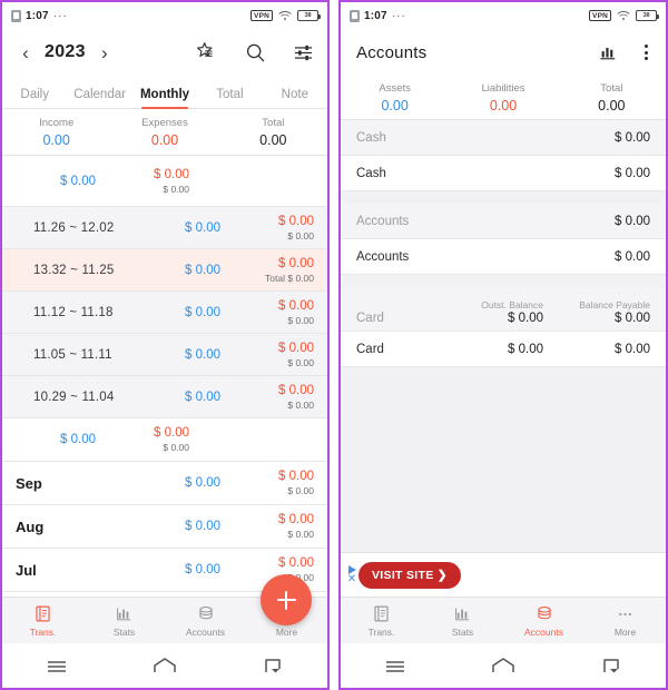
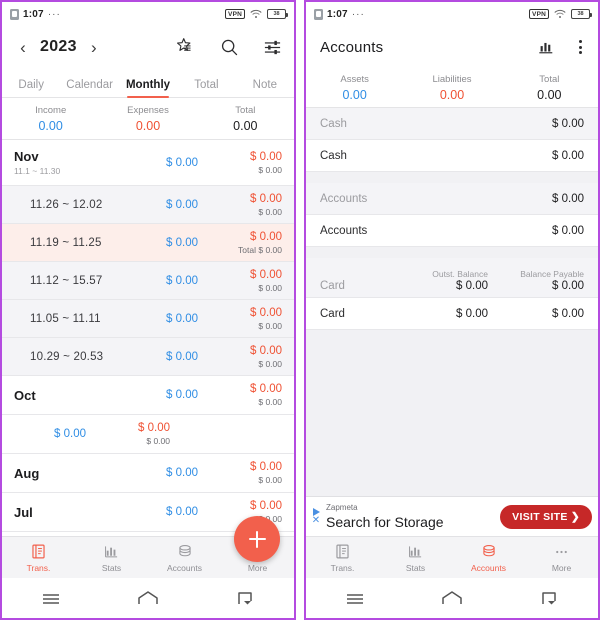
  1:07
  ···
  ‹
  2023
  ›
  Daily
  Calendar
  Monthly
  Total
  Note
  Income
  0.00
  Expenses
  0.00
  Total
  0.00
+ Nov
+ 11.1 ~ 11.30
  $ 0.00
  $ 0.00
  $ 0.00
  11.26 ~ 12.02
  $ 0.00
  $ 0.00
  $ 0.00
- 13.32 ~ 11.25
+ 11.19 ~ 11.25
  $ 0.00
  $ 0.00
  Total $ 0.00
- 11.12 ~ 11.18
+ 11.12 ~ 15.57
  $ 0.00
  $ 0.00
  $ 0.00
  11.05 ~ 11.11
  $ 0.00
  $ 0.00
  $ 0.00
- 10.29 ~ 11.04
+ 10.29 ~ 20.53
  $ 0.00
  $ 0.00
  $ 0.00
+ Oct
  $ 0.00
  $ 0.00
  $ 0.00
- Sep
  $ 0.00
  $ 0.00
  $ 0.00
  Aug
  $ 0.00
  $ 0.00
  $ 0.00
  Jul
  $ 0.00
  $ 0.00
  Trans.
  Stats
  Accounts
  More
  1:07
  ···
  Accounts
  Assets
  0.00
  Liabilities
  0.00
  Total
  0.00
  Cash
  $ 0.00
  Cash
  $ 0.00
  Accounts
  $ 0.00
  Accounts
  $ 0.00
  Card
  Outst. Balance
  $ 0.00
  Balance Payable
  $ 0.00
  Card
  $ 0.00
  $ 0.00
  ✕
+ Zapmeta
+ Search for Storage
  VISIT SITE ❯
  Trans.
  Stats
  Accounts
  More
